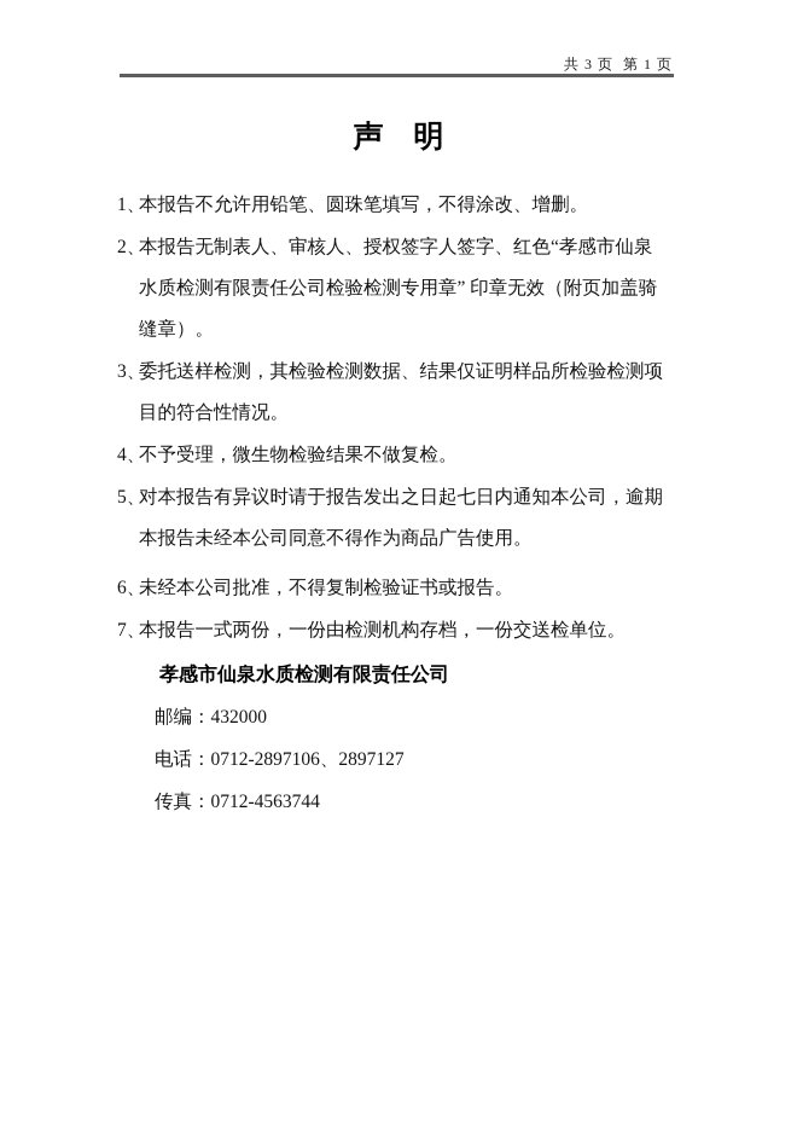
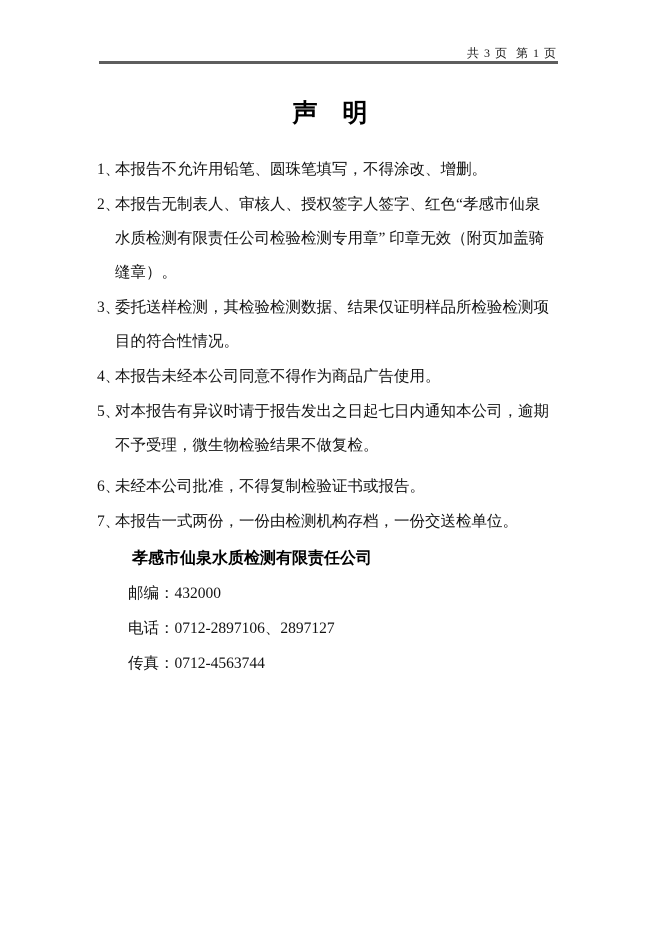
  共 3 页 第 1 页
  声 明
  1、本报告不允许用铅笔、圆珠笔填写，不得涂改、增删。
  2、本报告无制表人、审核人、授权签字人签字、红色“孝感市仙泉
  水质检测有限责任公司检验检测专用章” 印章无效（附页加盖骑
  缝章）。
  3、委托送样检测，其检验检测数据、结果仅证明样品所检验检测项
  目的符合性情况。
- 4、不予受理，微生物检验结果不做复检。
+ 4、本报告未经本公司同意不得作为商品广告使用。
  5、对本报告有异议时请于报告发出之日起七日内通知本公司，逾期
- 本报告未经本公司同意不得作为商品广告使用。
+ 不予受理，微生物检验结果不做复检。
  6、未经本公司批准，不得复制检验证书或报告。
  7、本报告一式两份，一份由检测机构存档，一份交送检单位。
  孝感市仙泉水质检测有限责任公司
  邮编：432000
  电话：0712-2897106、2897127
  传真：0712-4563744
